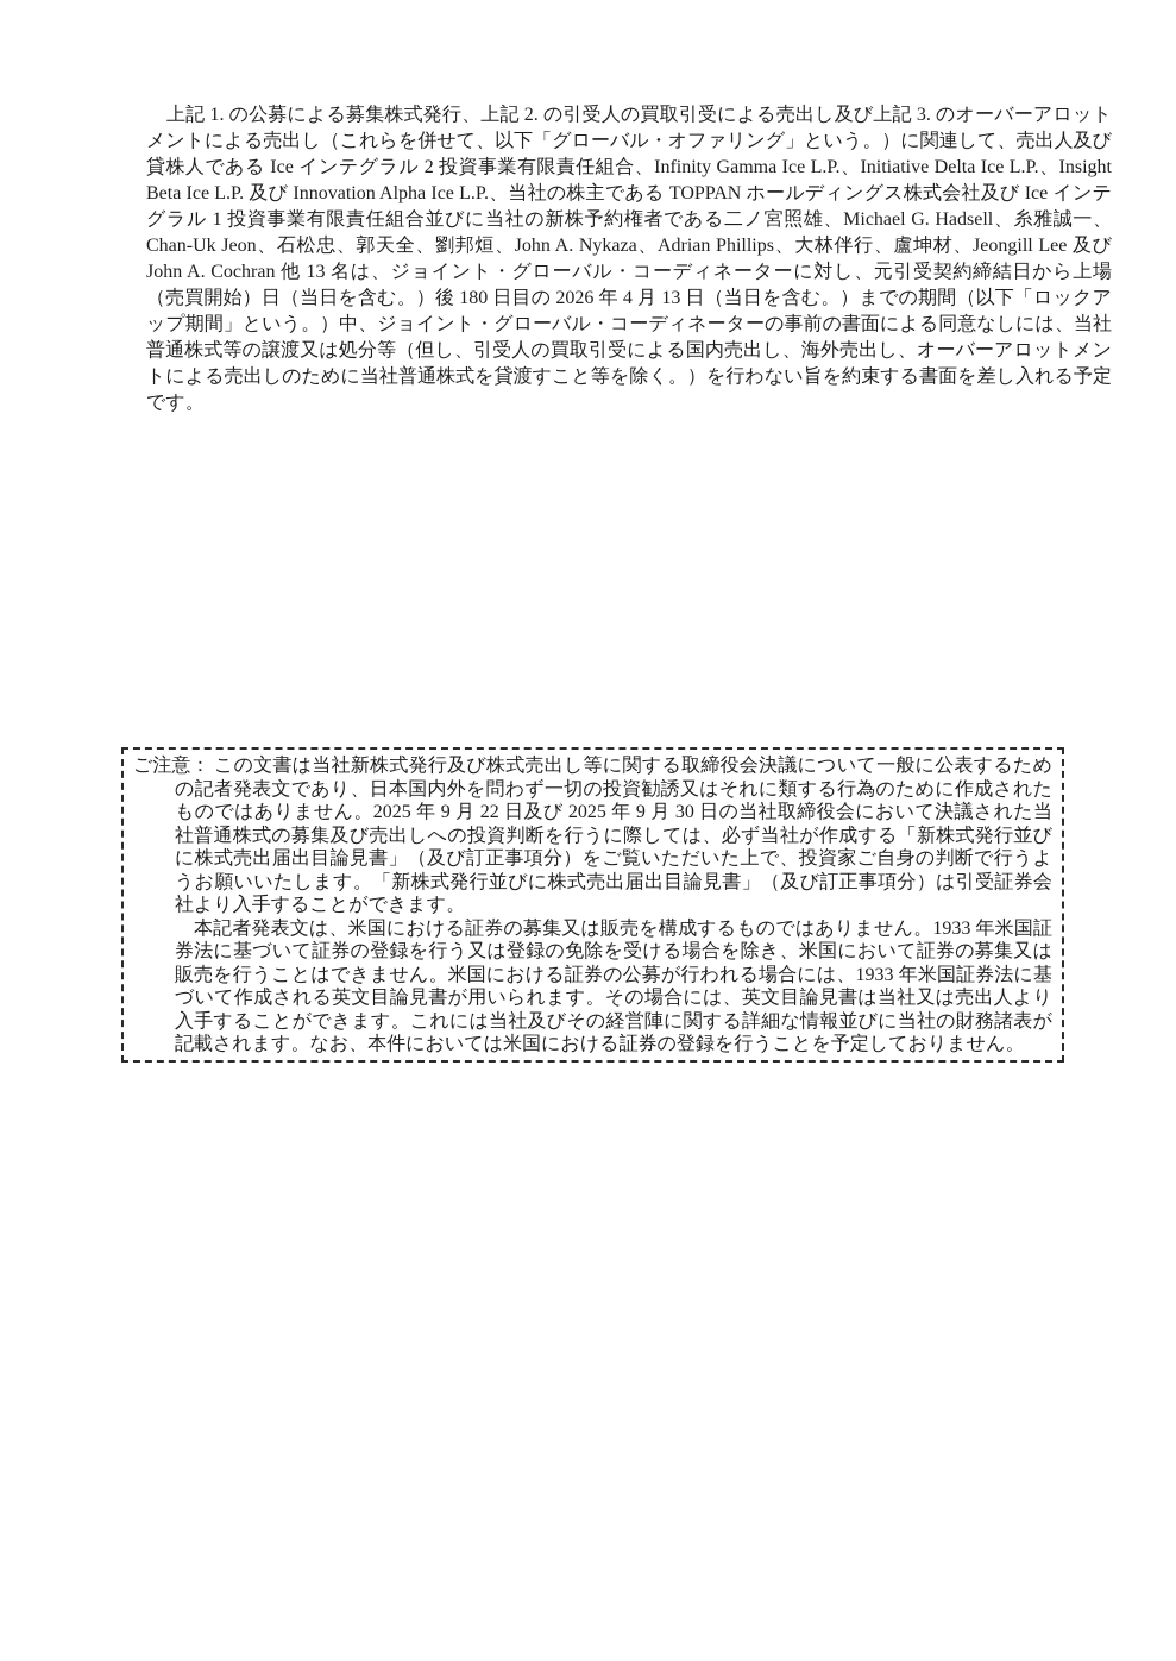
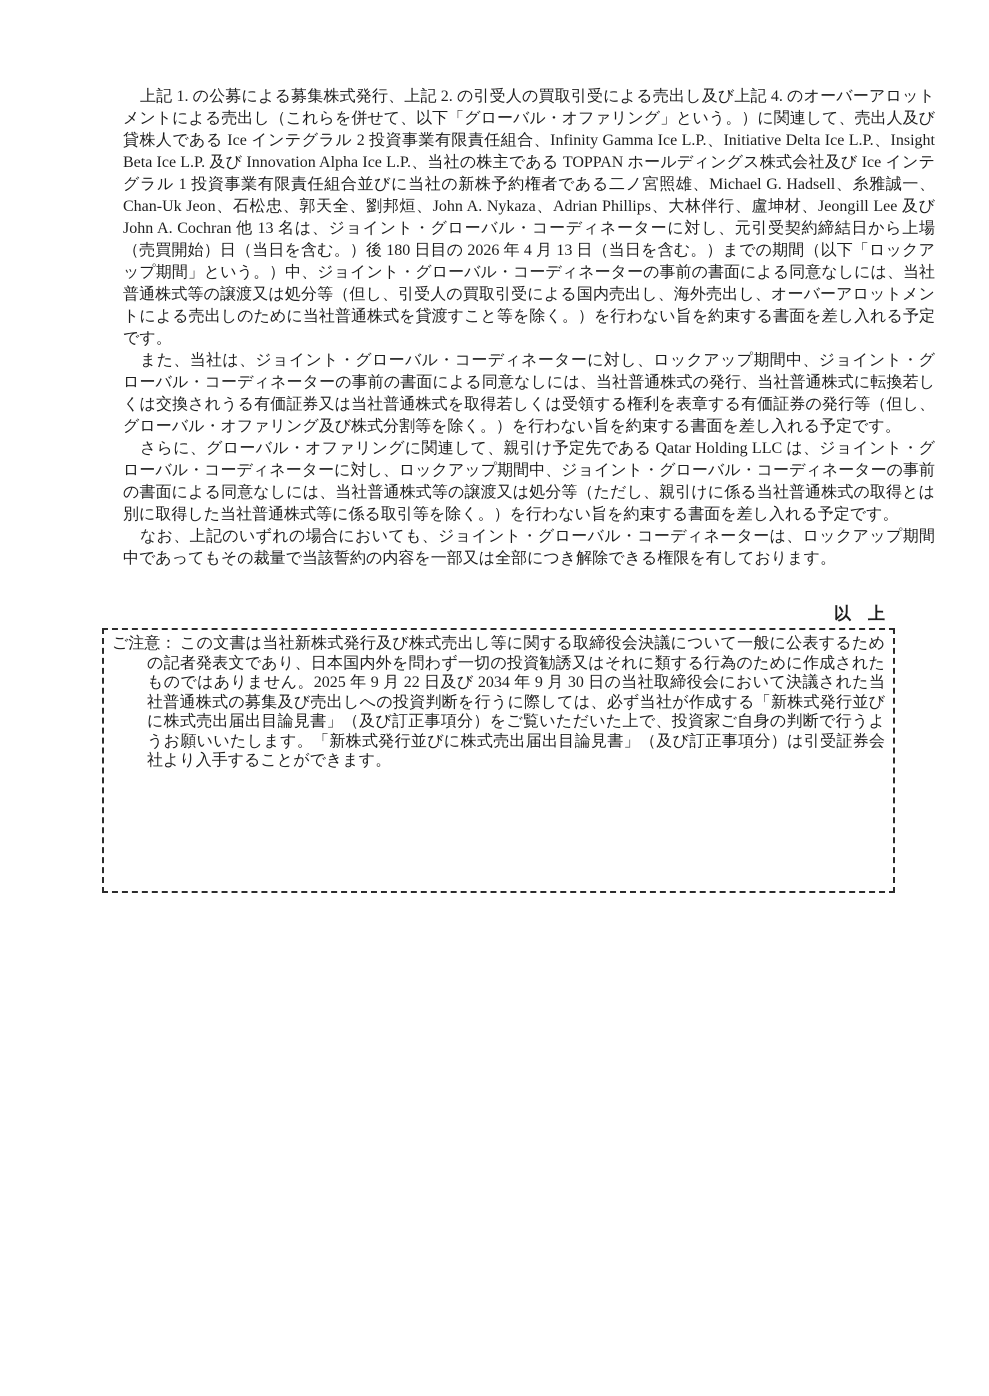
- 上記 1. の公募による募集株式発行、上記 2. の引受人の買取引受による売出し及び上記 3. のオーバーアロットメントによる売出し（これらを併せて、以下「グローバル・オファリング」という。）に関連して、売出人及び貸株人である Ice インテグラル 2 投資事業有限責任組合、Infinity Gamma Ice L.P.、Initiative Delta Ice L.P.、Insight Beta Ice L.P. 及び Innovation Alpha Ice L.P.、当社の株主である TOPPAN ホールディングス株式会社及び Ice インテグラル 1 投資事業有限責任組合並びに当社の新株予約権者である二ノ宮照雄、Michael G. Hadsell、糸雅誠一、Chan-Uk Jeon、石松忠、郭天全、劉邦烜、John A. Nykaza、Adrian Phillips、大林伴行、盧坤材、Jeongill Lee 及び John A. Cochran 他 13 名は、ジョイント・グローバル・コーディネーターに対し、元引受契約締結日から上場（売買開始）日（当日を含む。）後 180 日目の 2026 年 4 月 13 日（当日を含む。）までの期間（以下「ロックアップ期間」という。）中、ジョイント・グローバル・コーディネーターの事前の書面による同意なしには、当社普通株式等の譲渡又は処分等（但し、引受人の買取引受による国内売出し、海外売出し、オーバーアロットメントによる売出しのために当社普通株式を貸渡すこと等を除く。）を行わない旨を約束する書面を差し入れる予定です。
+ 上記 1. の公募による募集株式発行、上記 2. の引受人の買取引受による売出し及び上記 4. のオーバーアロットメントによる売出し（これらを併せて、以下「グローバル・オファリング」という。）に関連して、売出人及び貸株人である Ice インテグラル 2 投資事業有限責任組合、Infinity Gamma Ice L.P.、Initiative Delta Ice L.P.、Insight Beta Ice L.P. 及び Innovation Alpha Ice L.P.、当社の株主である TOPPAN ホールディングス株式会社及び Ice インテグラル 1 投資事業有限責任組合並びに当社の新株予約権者である二ノ宮照雄、Michael G. Hadsell、糸雅誠一、Chan-Uk Jeon、石松忠、郭天全、劉邦烜、John A. Nykaza、Adrian Phillips、大林伴行、盧坤材、Jeongill Lee 及び John A. Cochran 他 13 名は、ジョイント・グローバル・コーディネーターに対し、元引受契約締結日から上場（売買開始）日（当日を含む。）後 180 日目の 2026 年 4 月 13 日（当日を含む。）までの期間（以下「ロックアップ期間」という。）中、ジョイント・グローバル・コーディネーターの事前の書面による同意なしには、当社普通株式等の譲渡又は処分等（但し、引受人の買取引受による国内売出し、海外売出し、オーバーアロットメントによる売出しのために当社普通株式を貸渡すこと等を除く。）を行わない旨を約束する書面を差し入れる予定です。
+ また、当社は、ジョイント・グローバル・コーディネーターに対し、ロックアップ期間中、ジョイント・グローバル・コーディネーターの事前の書面による同意なしには、当社普通株式の発行、当社普通株式に転換若しくは交換されうる有価証券又は当社普通株式を取得若しくは受領する権利を表章する有価証券の発行等（但し、グローバル・オファリング及び株式分割等を除く。）を行わない旨を約束する書面を差し入れる予定です。
+ さらに、グローバル・オファリングに関連して、親引け予定先である Qatar Holding LLC は、ジョイント・グローバル・コーディネーターに対し、ロックアップ期間中、ジョイント・グローバル・コーディネーターの事前の書面による同意なしには、当社普通株式等の譲渡又は処分等（ただし、親引けに係る当社普通株式の取得とは別に取得した当社普通株式等に係る取引等を除く。）を行わない旨を約束する書面を差し入れる予定です。
+ なお、上記のいずれの場合においても、ジョイント・グローバル・コーディネーターは、ロックアップ期間中であってもその裁量で当該誓約の内容を一部又は全部につき解除できる権限を有しております。
+ 以 上
  ご注意：
- この文書は当社新株式発行及び株式売出し等に関する取締役会決議について一般に公表するための記者発表文であり、日本国内外を問わず一切の投資勧誘又はそれに類する行為のために作成されたものではありません。2025 年 9 月 22 日及び 2025 年 9 月 30 日の当社取締役会において決議された当社普通株式の募集及び売出しへの投資判断を行うに際しては、必ず当社が作成する「新株式発行並びに株式売出届出目論見書」（及び訂正事項分）をご覧いただいた上で、投資家ご自身の判断で行うようお願いいたします。「新株式発行並びに株式売出届出目論見書」（及び訂正事項分）は引受証券会社より入手することができます。
+ この文書は当社新株式発行及び株式売出し等に関する取締役会決議について一般に公表するための記者発表文であり、日本国内外を問わず一切の投資勧誘又はそれに類する行為のために作成されたものではありません。2025 年 9 月 22 日及び 2034 年 9 月 30 日の当社取締役会において決議された当社普通株式の募集及び売出しへの投資判断を行うに際しては、必ず当社が作成する「新株式発行並びに株式売出届出目論見書」（及び訂正事項分）をご覧いただいた上で、投資家ご自身の判断で行うようお願いいたします。「新株式発行並びに株式売出届出目論見書」（及び訂正事項分）は引受証券会社より入手することができます。
- 本記者発表文は、米国における証券の募集又は販売を構成するものではありません。1933 年米国証券法に基づいて証券の登録を行う又は登録の免除を受ける場合を除き、米国において証券の募集又は販売を行うことはできません。米国における証券の公募が行われる場合には、1933 年米国証券法に基づいて作成される英文目論見書が用いられます。その場合には、英文目論見書は当社又は売出人より入手することができます。これには当社及びその経営陣に関する詳細な情報並びに当社の財務諸表が記載されます。なお、本件においては米国における証券の登録を行うことを予定しておりません。
